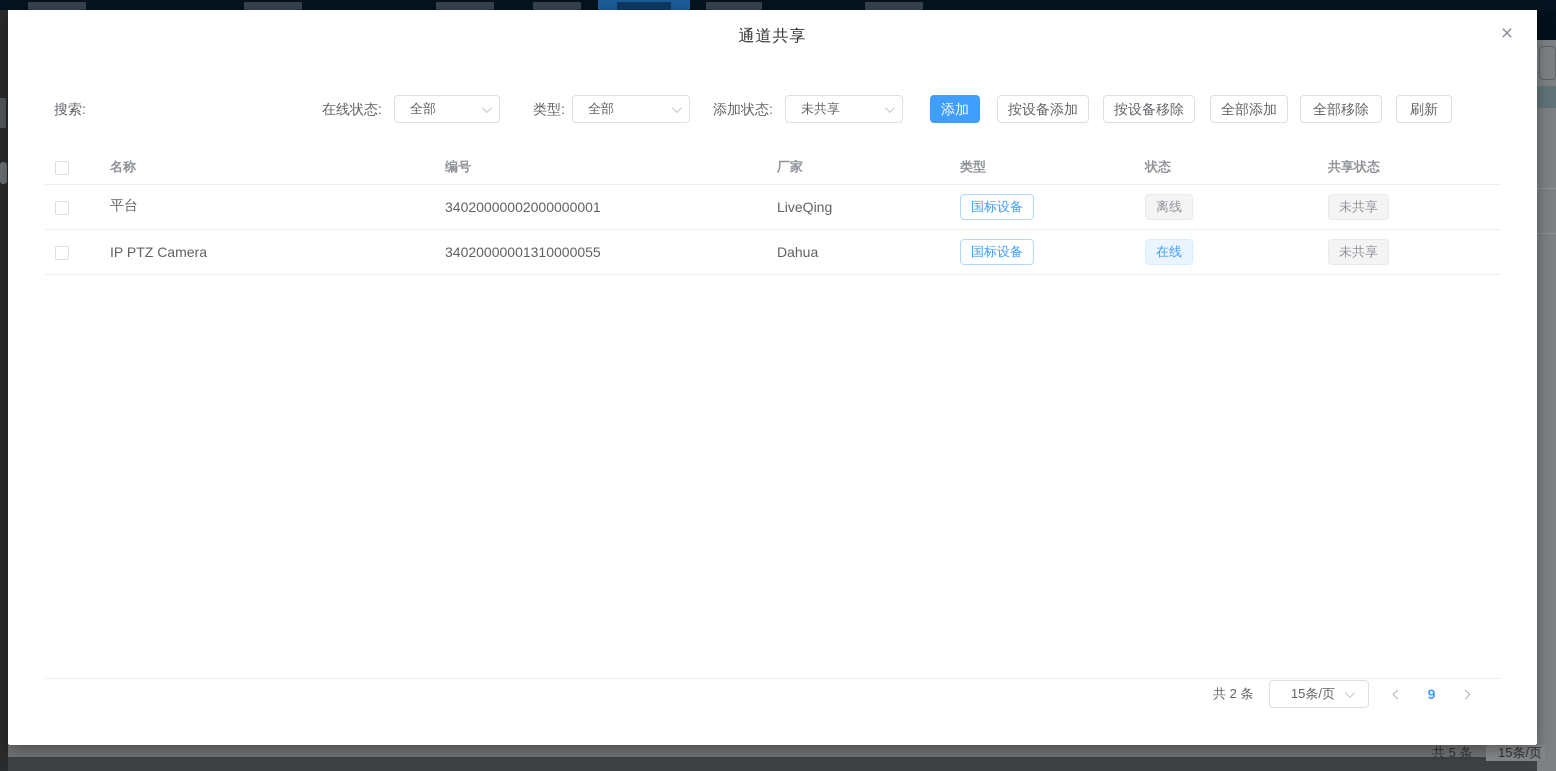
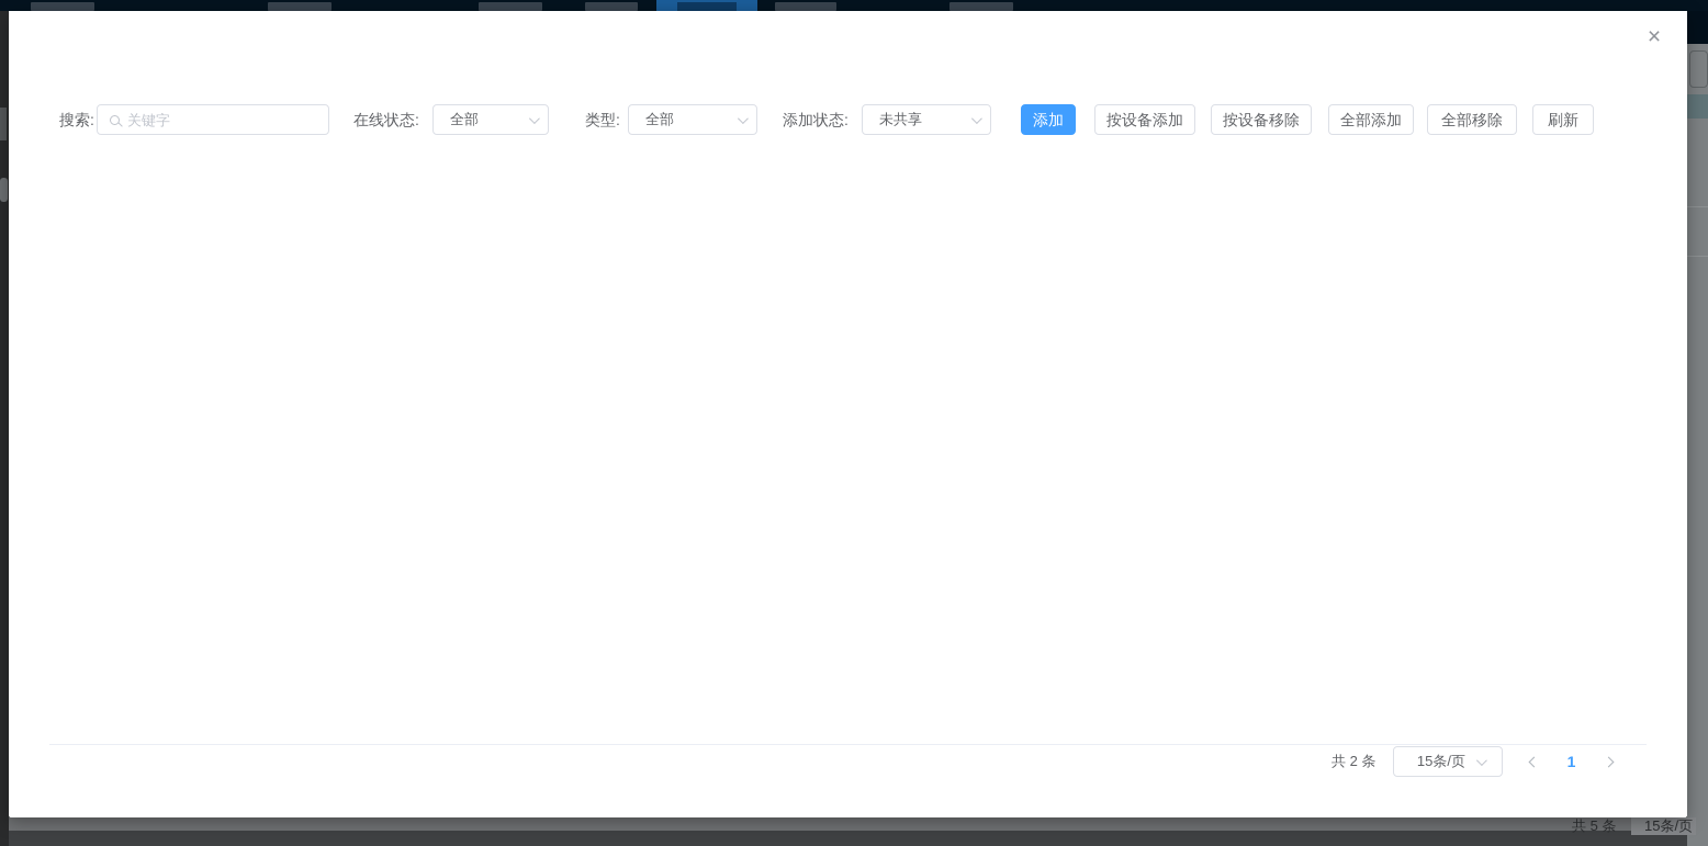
  共 5 条
  15条/页
- 通道共享
  ×
  搜索:
+ 关键字
  在线状态:
  全部
  类型:
  全部
  添加状态:
  未共享
  添加
  按设备添加
  按设备移除
  全部添加
  全部移除
  刷新
- 	名称	编号	厂家	类型	状态	共享状态
- 	平台	34020000002000000001	LiveQing	国标设备	离线	未共享
- 	IP PTZ Camera	34020000001310000055	Dahua	国标设备	在线	未共享
  共 2 条
  15条/页
- 9
+ 1
